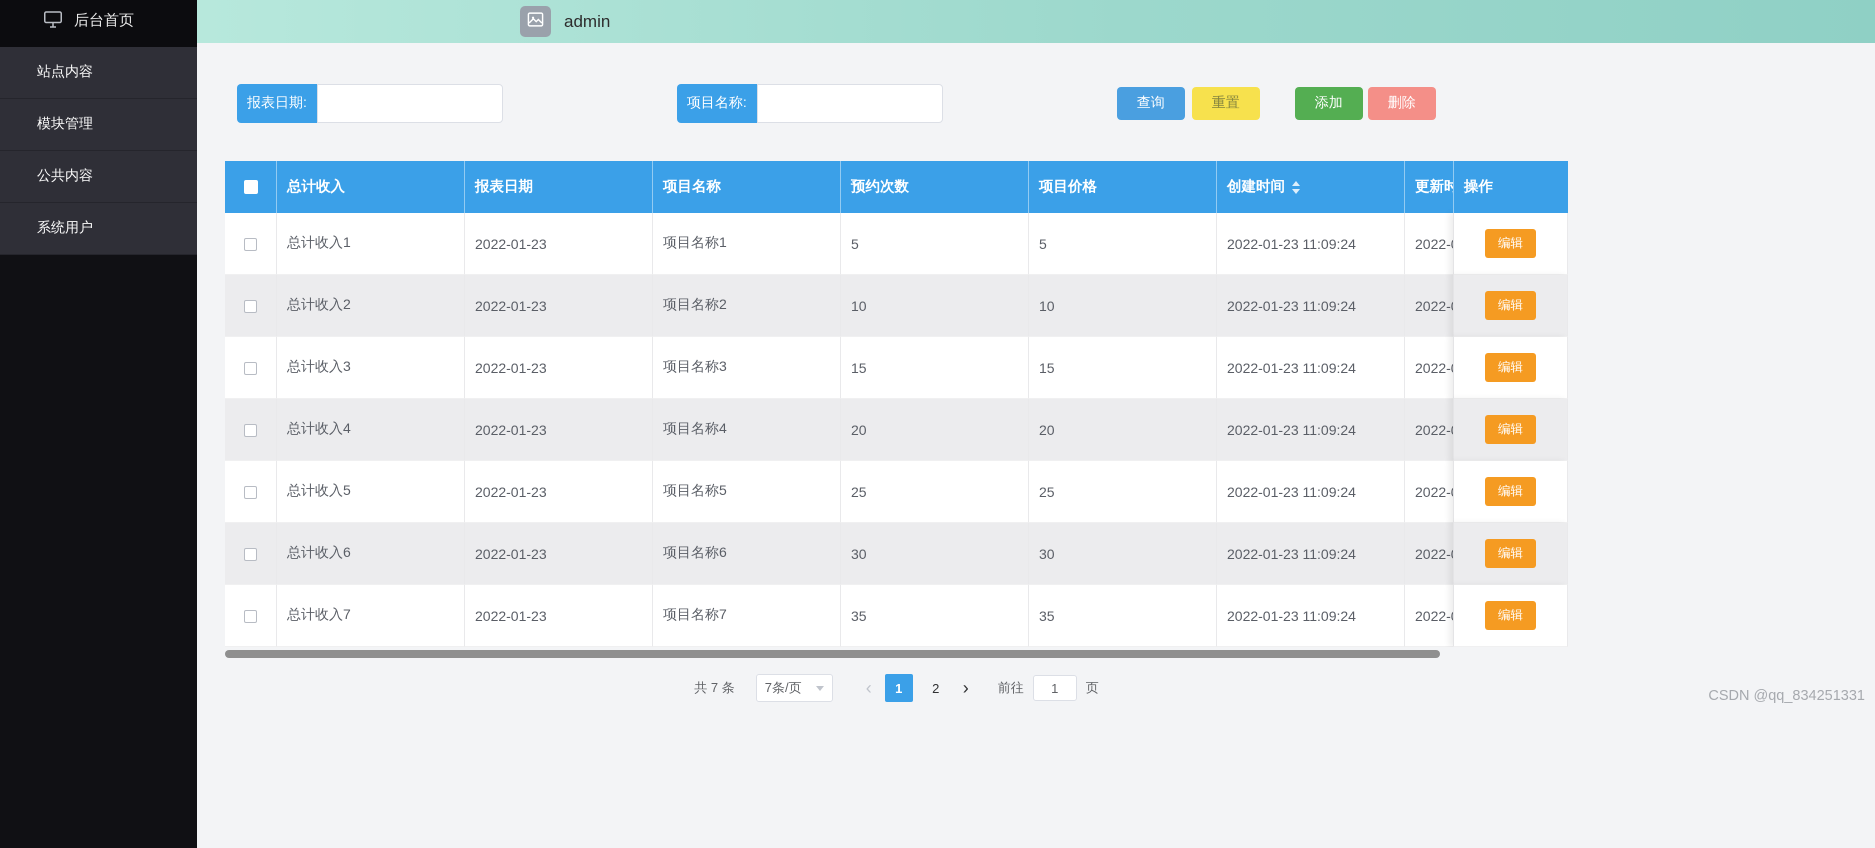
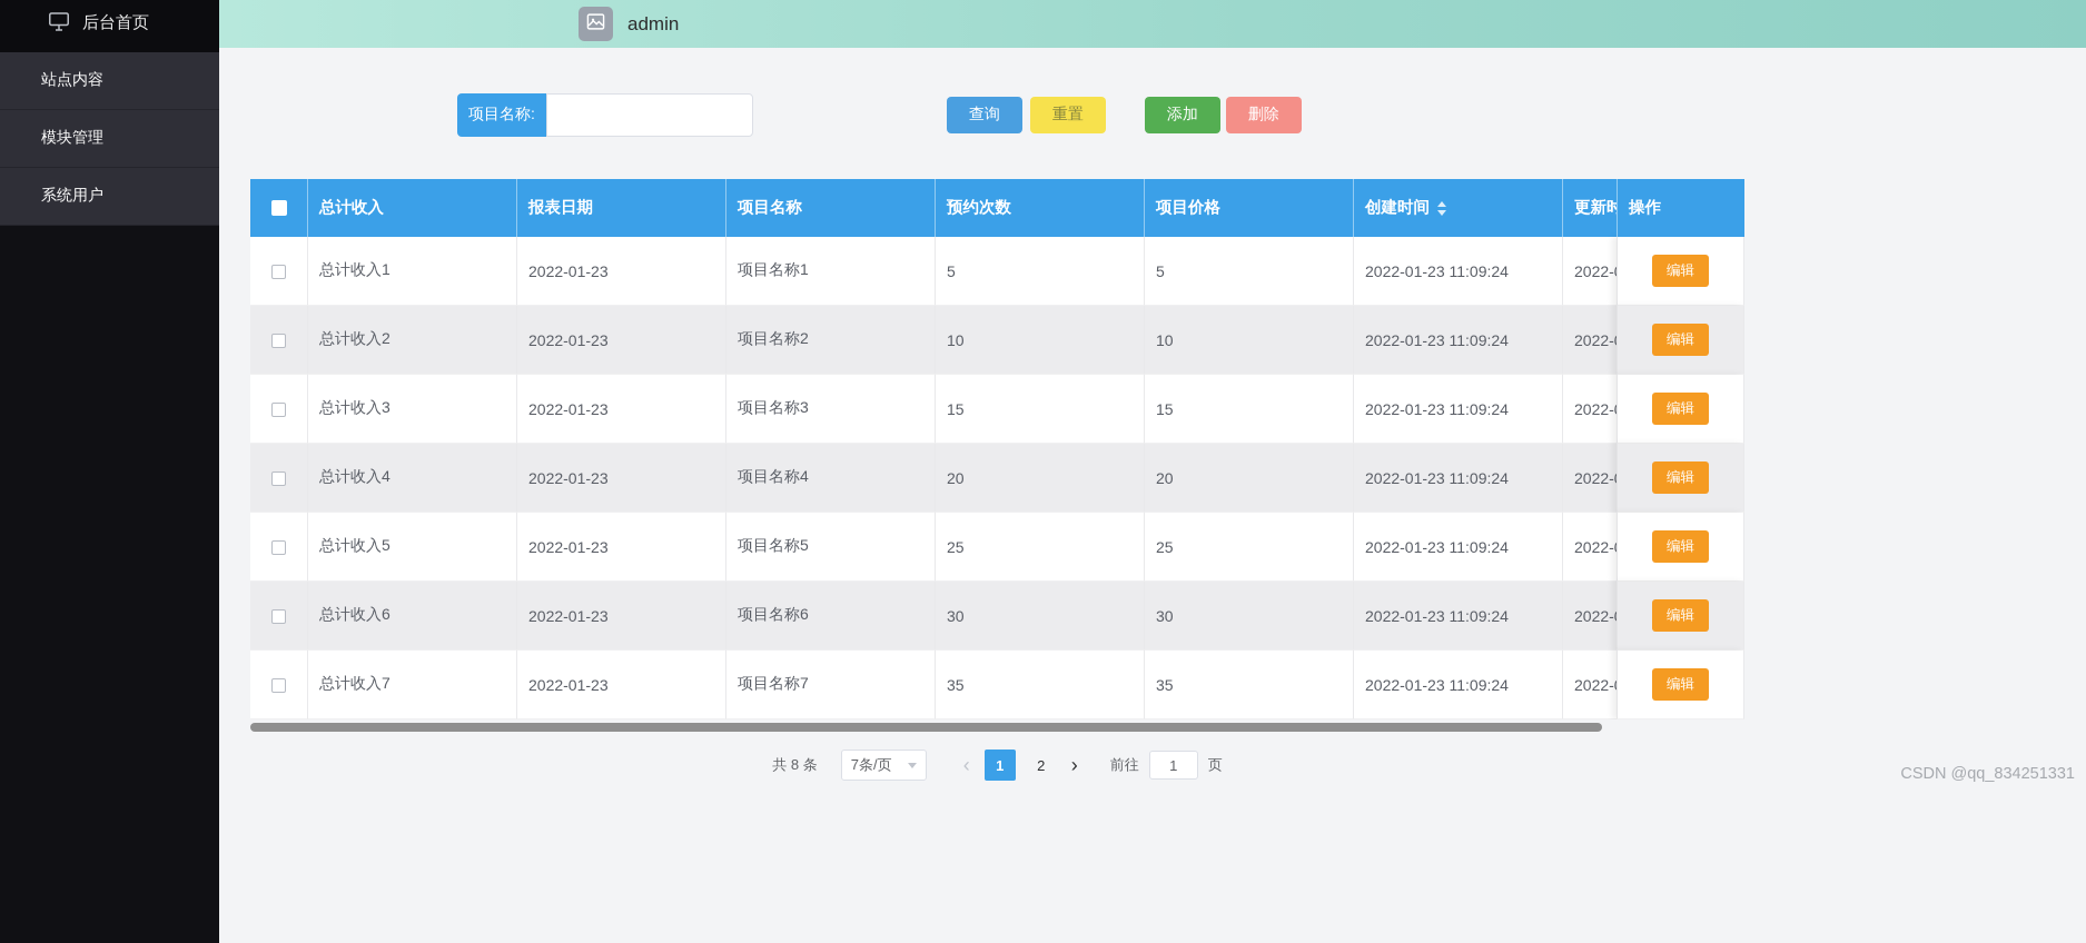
  后台首页
  站点内容
  模块管理
- 公共内容
  系统用户
  admin
- 报表日期:
  项目名称:
  查询
  重置
  添加
  删除
  	总计收入	报表日期	项目名称	预约次数	项目价格	创建时间	更新时	操作
  	总计收入1	2022-01-23	项目名称1	5	5	2022-01-23 11:09:24	2022-	编辑
  	总计收入2	2022-01-23	项目名称2	10	10	2022-01-23 11:09:24	2022-	编辑
  	总计收入3	2022-01-23	项目名称3	15	15	2022-01-23 11:09:24	2022-	编辑
  	总计收入4	2022-01-23	项目名称4	20	20	2022-01-23 11:09:24	2022-	编辑
  	总计收入5	2022-01-23	项目名称5	25	25	2022-01-23 11:09:24	2022-	编辑
  	总计收入6	2022-01-23	项目名称6	30	30	2022-01-23 11:09:24	2022-	编辑
  	总计收入7	2022-01-23	项目名称7	35	35	2022-01-23 11:09:24	2022-	编辑
- 共 7 条
+ 共 8 条
  7条/页
  ‹
  1
  2
  ›
  前往
  1
  页
  CSDN @qq_834251331
